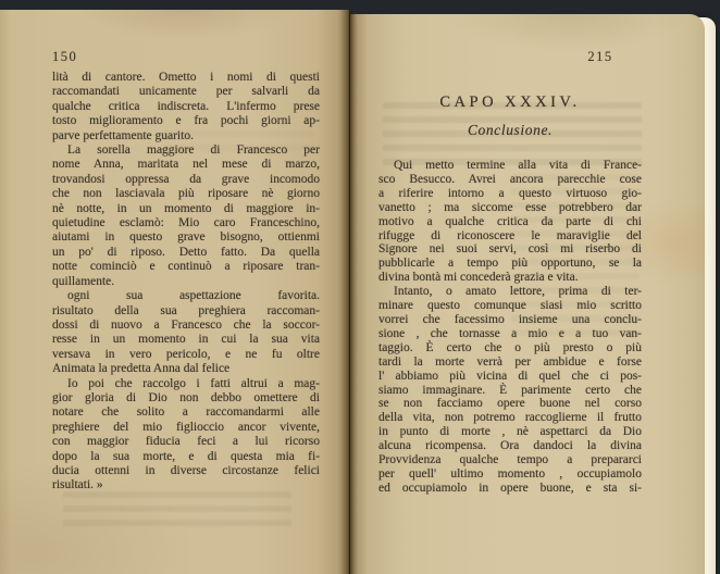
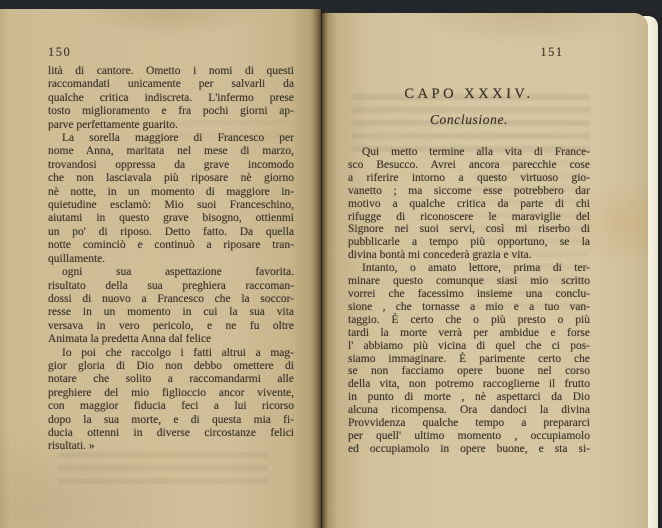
  150
- 215
+ 151
  CAPO XXXIV.
  Conclusione.
  lità di cantore. Ometto i nomi di questi
  raccomandati unicamente per salvarli da
  qualche critica indiscreta. L'infermo prese
  tosto miglioramento e fra pochi giorni ap-
  parve perfettamente guarito.
  La sorella maggiore di Francesco per
  nome Anna, maritata nel mese di marzo,
  trovandosi oppressa da grave incomodo
  che non lasciavala più riposare nè giorno
  nè notte, in un momento di maggiore in-
- quietudine esclamò: Mio caro Franceschino,
+ quietudine esclamò: Mio suoi Franceschino,
  aiutami in questo grave bisogno, ottienmi
  un po' di riposo. Detto fatto. Da quella
  notte cominciò e continuò a riposare tran-
  quillamente.
  ogni sua aspettazione favorita.
  risultato della sua preghiera raccoman-
  dossi di nuovo a Francesco che la soccor-
  resse in un momento in cui la sua vita
  versava in vero pericolo, e ne fu oltre
  Animata la predetta Anna dal felice
  Io poi che raccolgo i fatti altrui a mag-
  gior gloria di Dio non debbo omettere di
  notare che solito a raccomandarmi alle
  preghiere del mio figlioccio ancor vivente,
  con maggior fiducia feci a lui ricorso
  dopo la sua morte, e di questa mia fi-
  ducia ottenni in diverse circostanze felici
  risultati. »
  Qui metto termine alla vita di France-
  sco Besucco. Avrei ancora parecchie cose
  a riferire intorno a questo virtuoso gio-
  vanetto ; ma siccome esse potrebbero dar
  motivo a qualche critica da parte di chi
  rifugge di riconoscere le maraviglie del
  Signore nei suoi servi, così mi riserbo di
  pubblicarle a tempo più opportuno, se la
  divina bontà mi concederà grazia e vita.
  Intanto, o amato lettore, prima di ter-
  minare questo comunque siasi mio scritto
  vorrei che facessimo insieme una conclu-
  sione , che tornasse a mio e a tuo van-
  taggio. È certo che o più presto o più
  tardi la morte verrà per ambidue e forse
  l' abbiamo più vicina di quel che ci pos-
  siamo immaginare. È parimente certo che
  se non facciamo opere buone nel corso
  della vita, non potremo raccoglierne il frutto
  in punto di morte , nè aspettarci da Dio
  alcuna ricompensa. Ora dandoci la divina
  Provvidenza qualche tempo a prepararci
  per quell' ultimo momento , occupiamolo
  ed occupiamolo in opere buone, e sta si-
